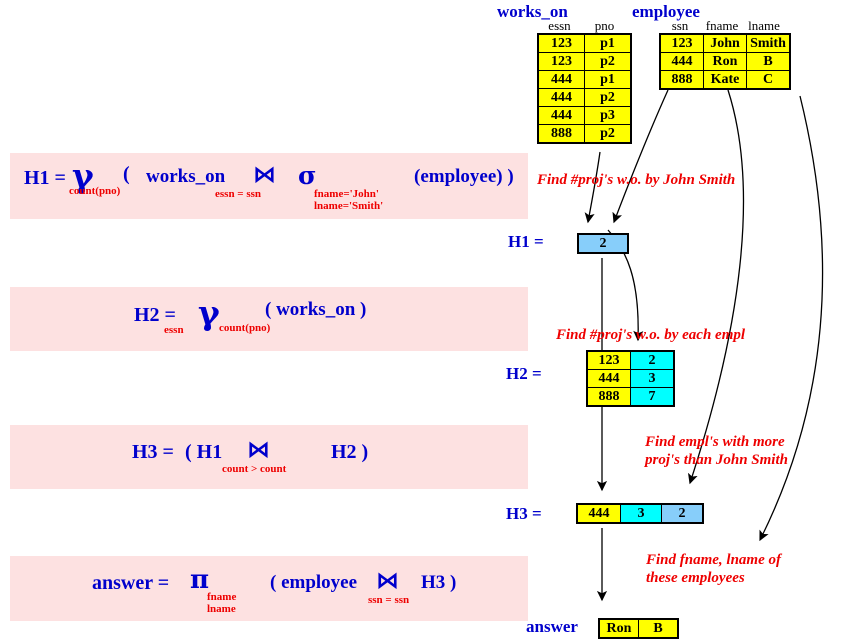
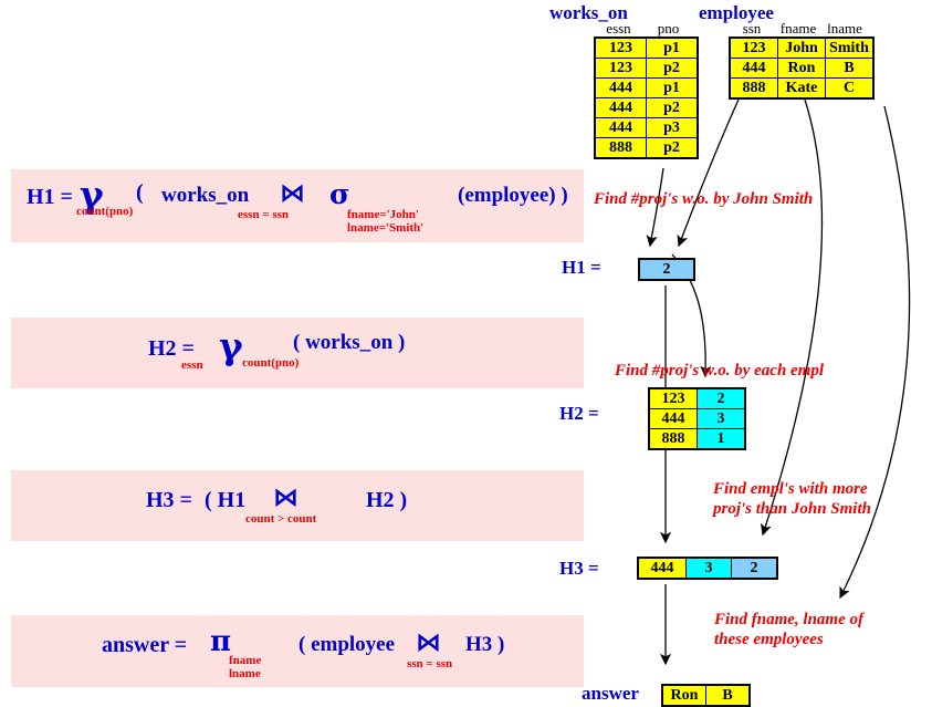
  works_on
  employee
  essn
  pno
  123	p1
  123	p2
  444	p1
  444	p2
  444	p3
  888	p2
  ssn
  fname
  lname
  123	John	Smith
  444	Ron	B
  888	Kate	C
  H1 =
  γ
  count(pno)
  (
  works_on
  ⋈
  essn = ssn
  σ
  fname='John'
  lname='Smith'
  (employee) )
  H2 =
  essn
  γ
  count(pno)
  ( works_on )
  H3 =
  ( H1
  ⋈
  count > count
  H2 )
  answer =
  π
  fname
  lname
  ( employee
  ⋈
  ssn = ssn
  H3 )
  Find #proj's w.o. by John Smith
  Find #proj's w.o. by each empl
  Find empl's with more
  proj's than John Smith
  Find fname, lname of
  these employees
  H1 =
  2
  H2 =
  123	2
  444	3
- 888	7
+ 888	1
  H3 =
  444	3	2
  answer
  Ron	B
